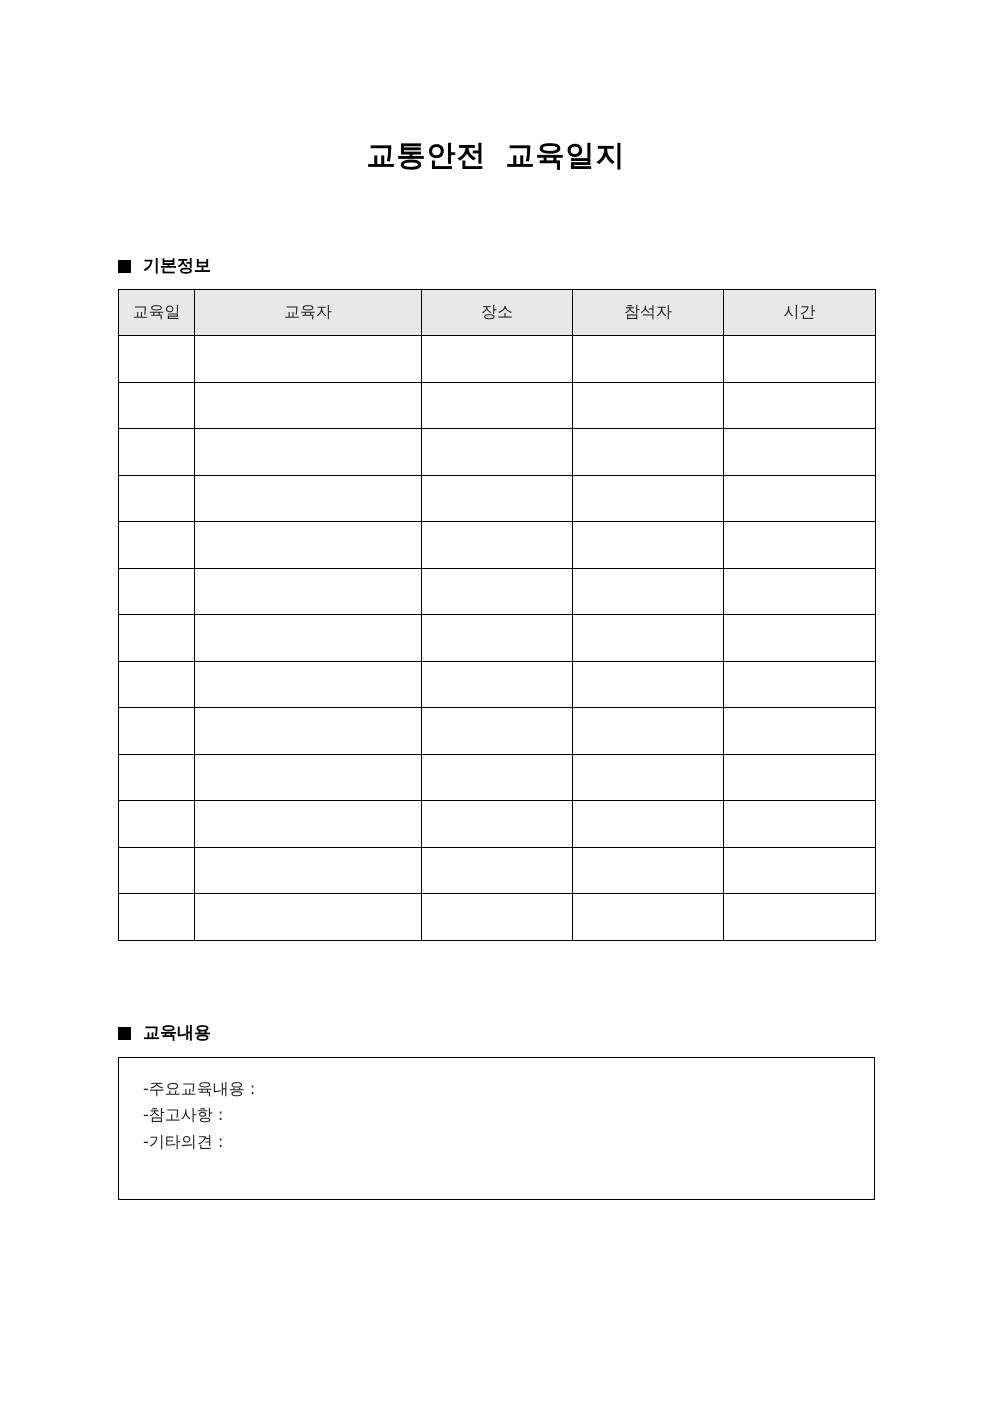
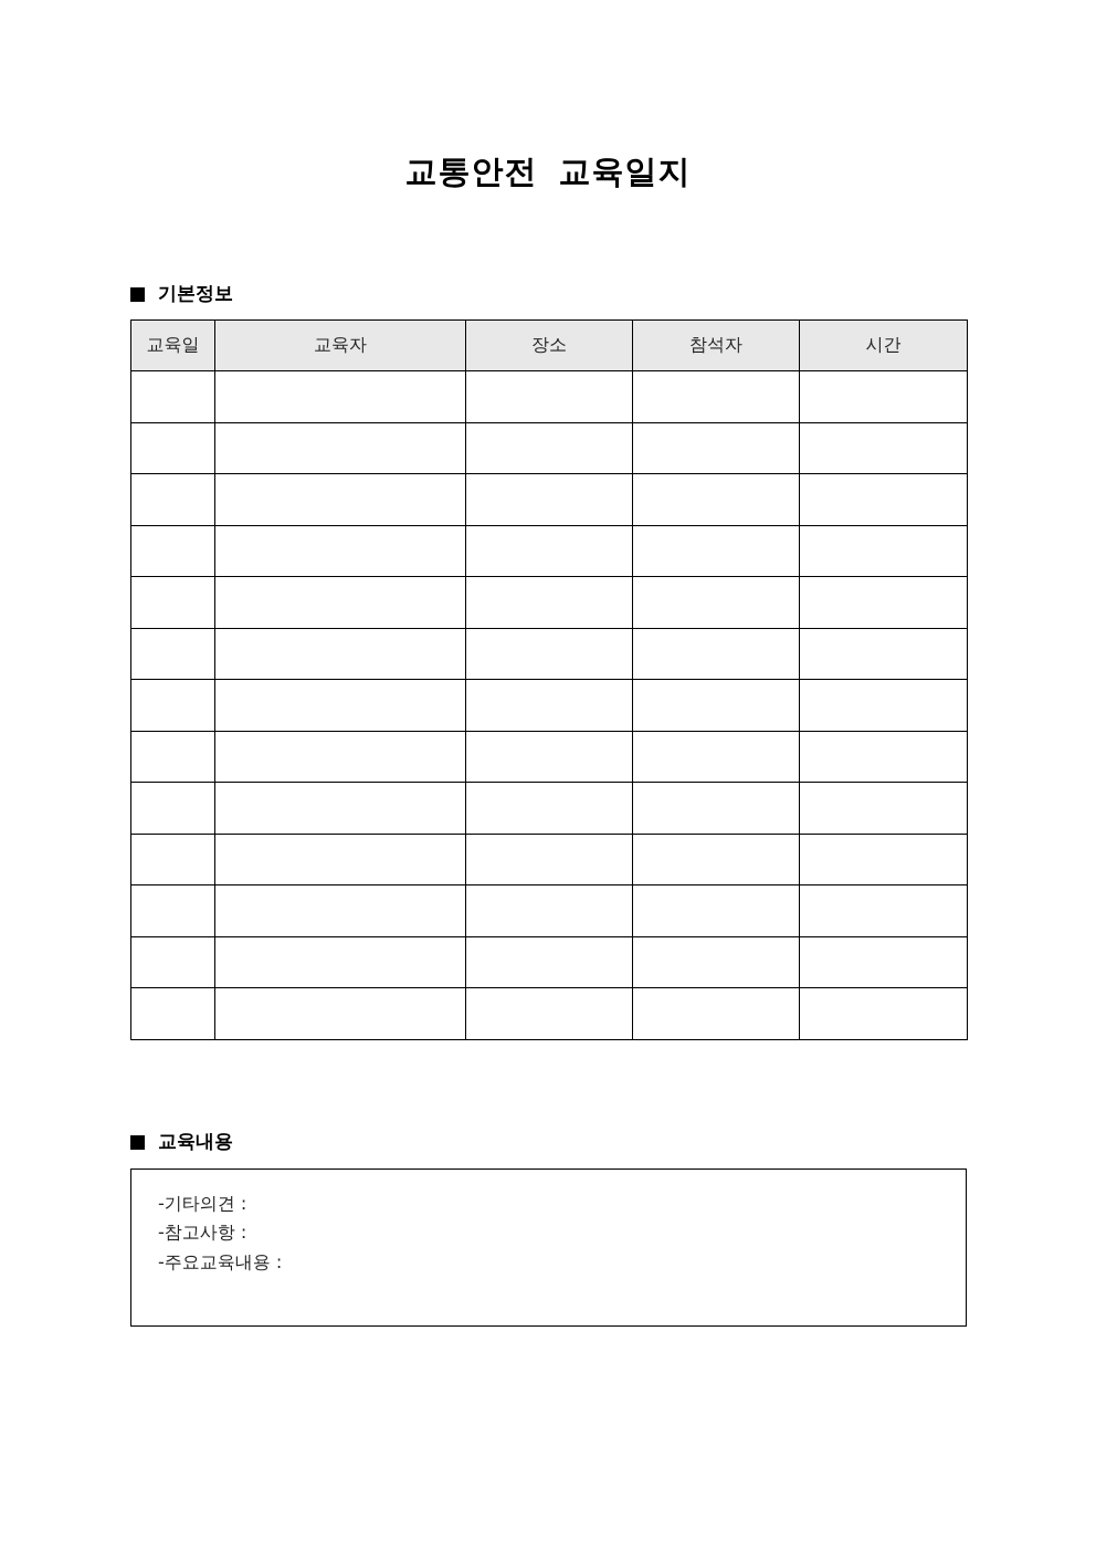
  교통안전 교육일지
  기본정보
  교육일	교육자	장소	참석자	시간
  교육내용
- -주요교육내용 :
+ -기타의견 :
  -참고사항 :
- -기타의견 :
+ -주요교육내용 :
